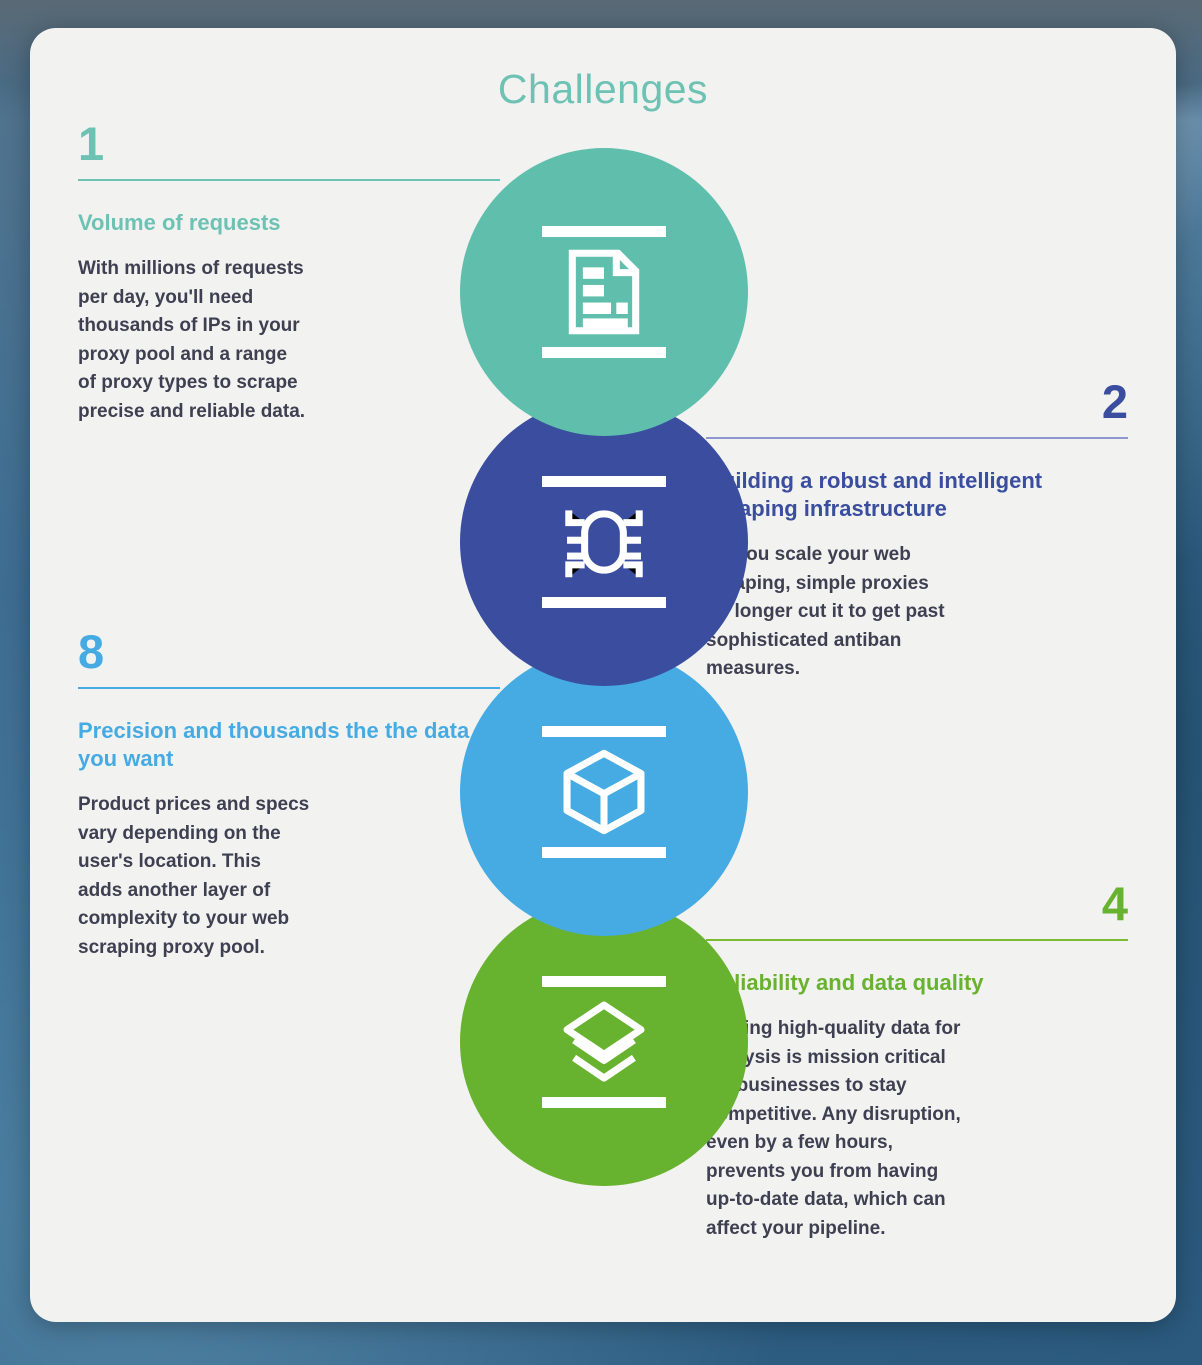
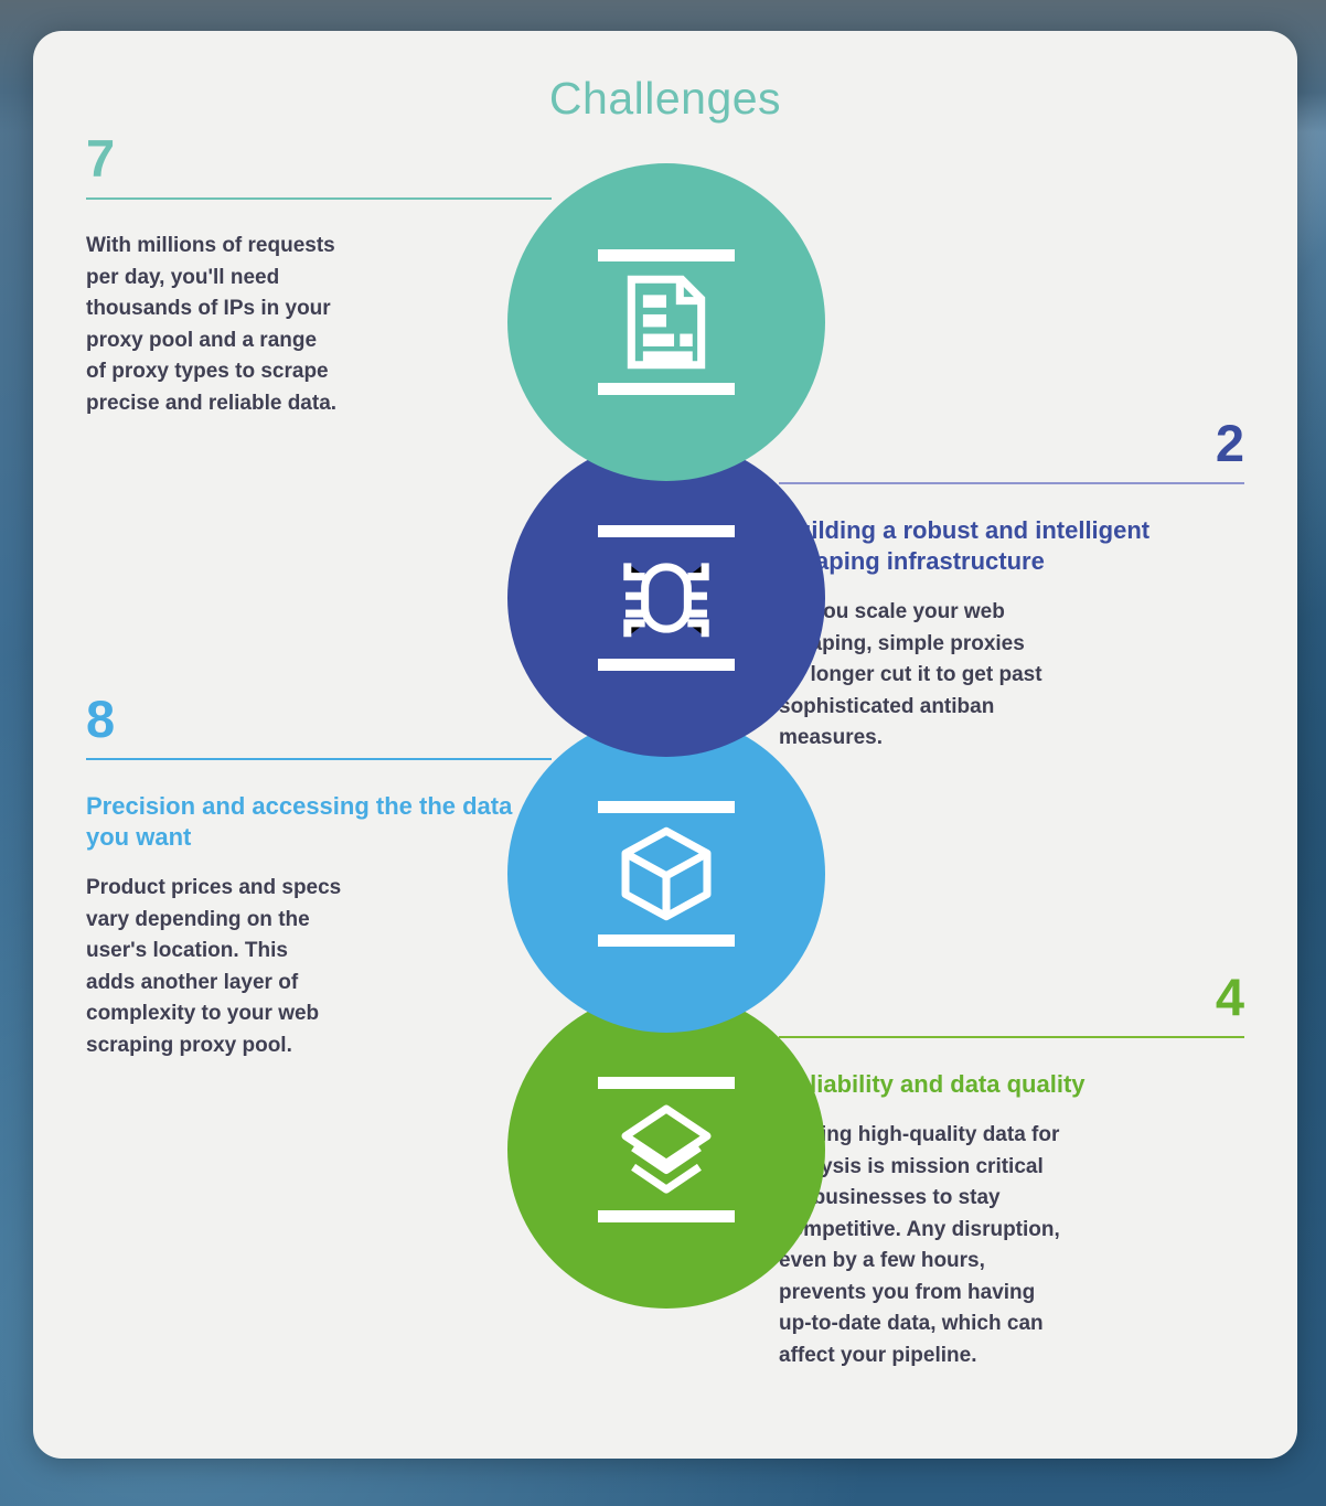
  Challenges
- 1
+ 7
- Volume of requests
  With millions of requests
  per day, you'll need
  thousands of IPs in your
  proxy pool and a range
  of proxy types to scrape
  precise and reliable data.
  2
  ilding a robust and intelligent aping infrastructure
  ou scale your web
  ping, simple proxies
  longer cut it to get past
  sophisticated antiban
  measures.
  8
- Precision and thousands the the data you want
+ Precision and accessing the the data you want
  Product prices and specs
  vary depending on the
  user's location. This
  adds another layer of
  complexity to your web
  scraping proxy pool.
  4
  liability and data quality
  ng high-quality data for
  ysis is mission critical
  businesses to stay
  mpetitive. Any disruption,
  even by a few hours,
  prevents you from having
  up-to-date data, which can
  affect your pipeline.
